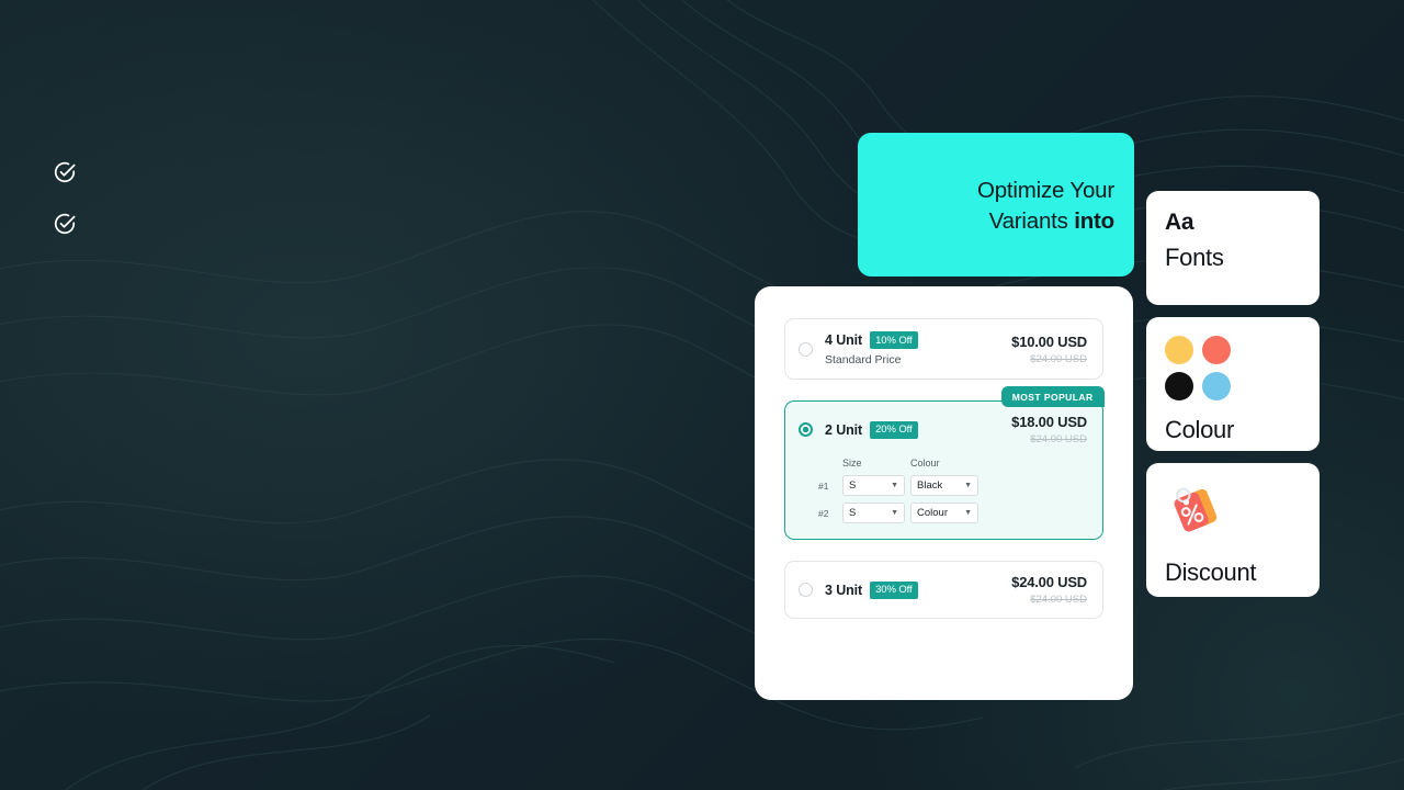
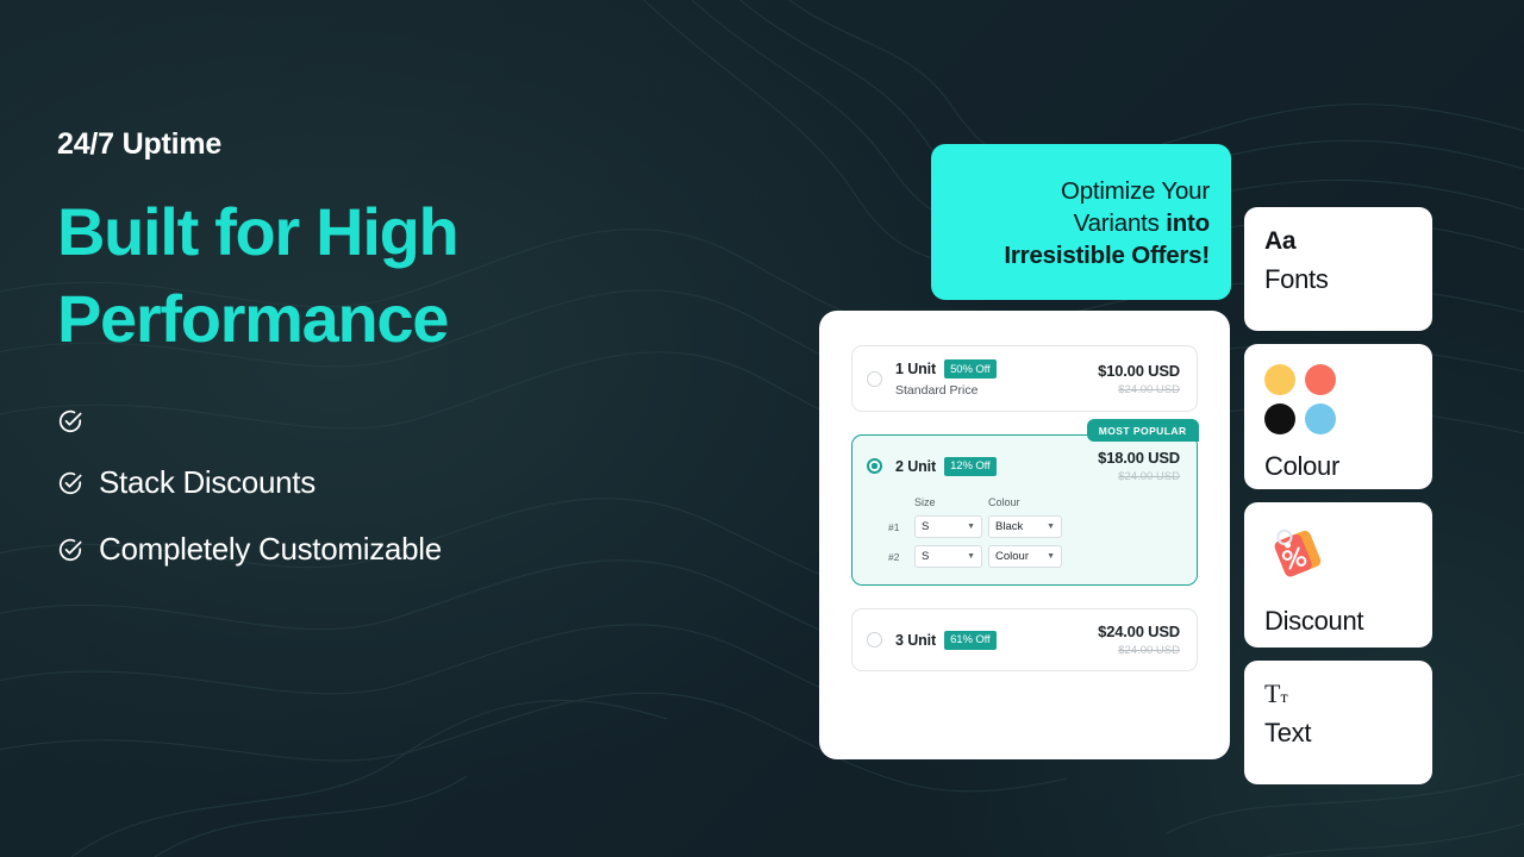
+ 24/7 Uptime
+ Built for High Performance
+ Stack Discounts
+ Completely Customizable
  Optimize Your
  Variants into
+ Irresistible Offers!
- 4 Unit
+ 1 Unit
- 10% Off
+ 50% Off
  Standard Price
  $10.00 USD
  $24.00 USD
  MOST POPULAR
  2 Unit
- 20% Off
+ 12% Off
  $18.00 USD
  $24.00 USD
  Size
  Colour
  #1
  S
  Black
  #2
  S
  Colour
  3 Unit
- 30% Off
+ 61% Off
  $24.00 USD
  $24.00 USD
  Aa
  Fonts
  Colour
  Discount
+ Tт
+ Text
